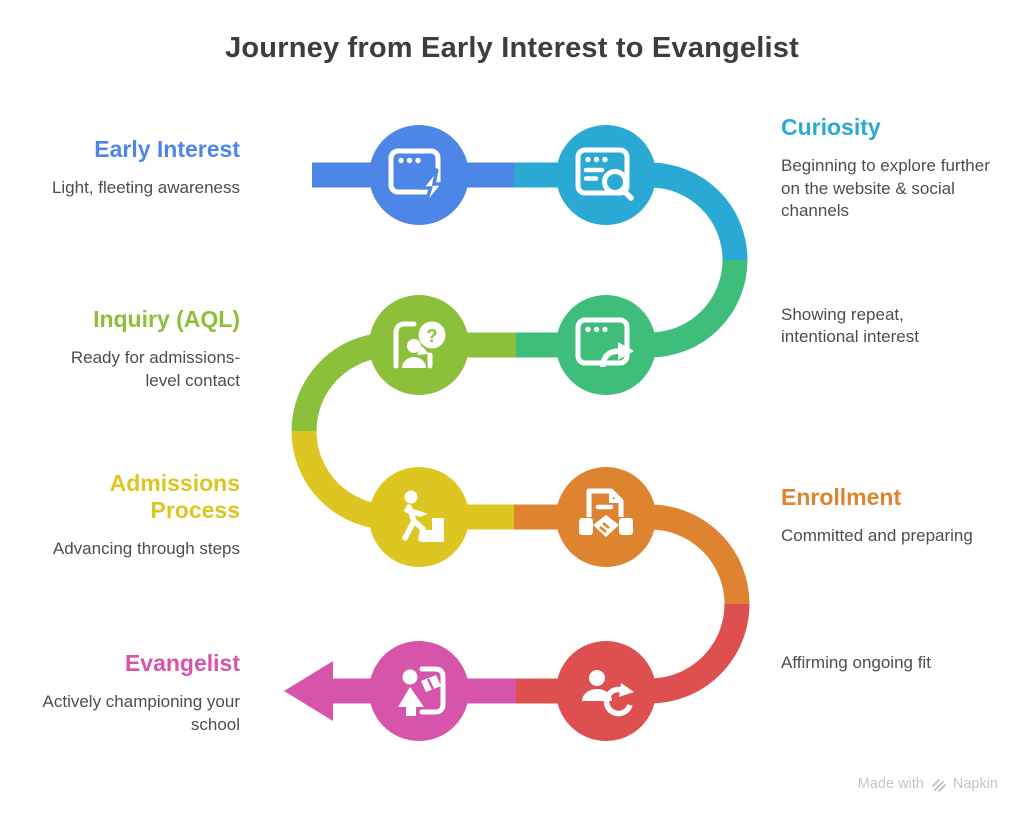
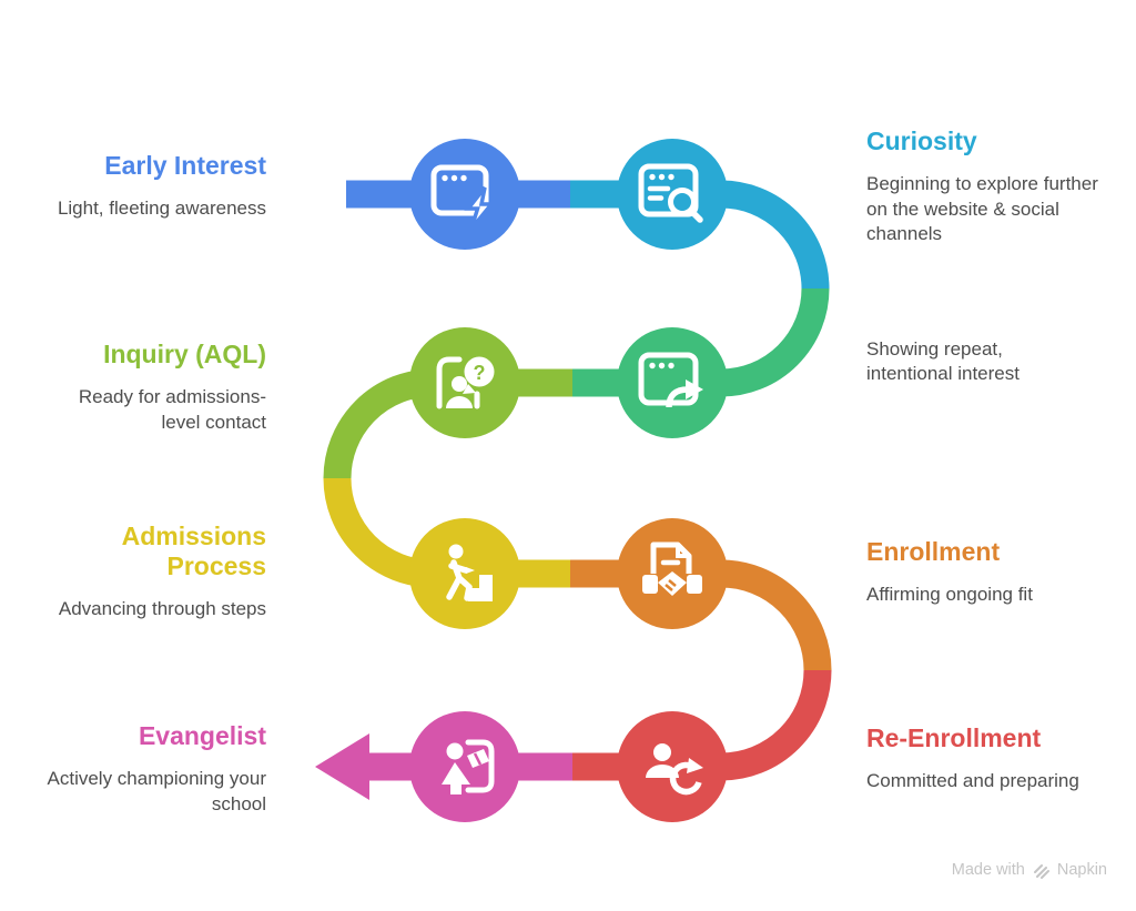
- Journey from Early Interest to Evangelist
  ?
  Early Interest
  Light, fleeting awareness
  Inquiry (AQL)
  Ready for admissions-
  level contact
  Admissions
  Process
  Advancing through steps
  Evangelist
  Actively championing your
  school
  Curiosity
  Beginning to explore further
  on the website & social
  channels
  Showing repeat,
  intentional interest
  Enrollment
- Committed and preparing
+ Affirming ongoing fit
+ Re-Enrollment
- Affirming ongoing fit
+ Committed and preparing
  Made with
  Napkin
